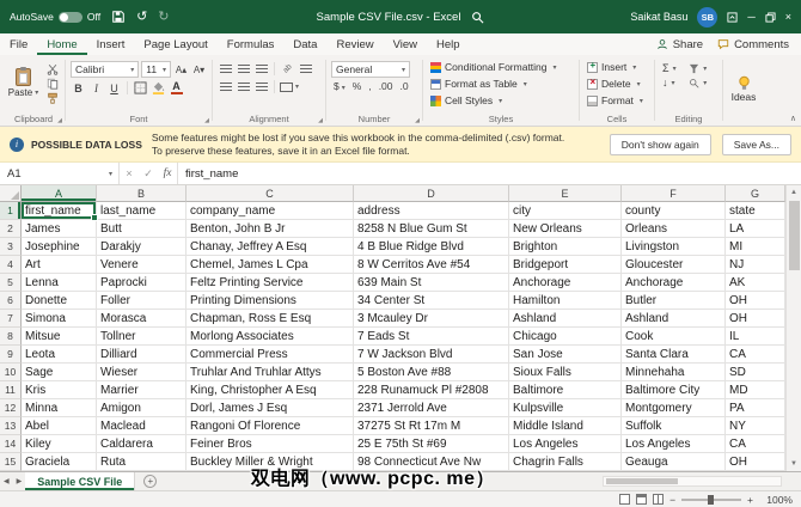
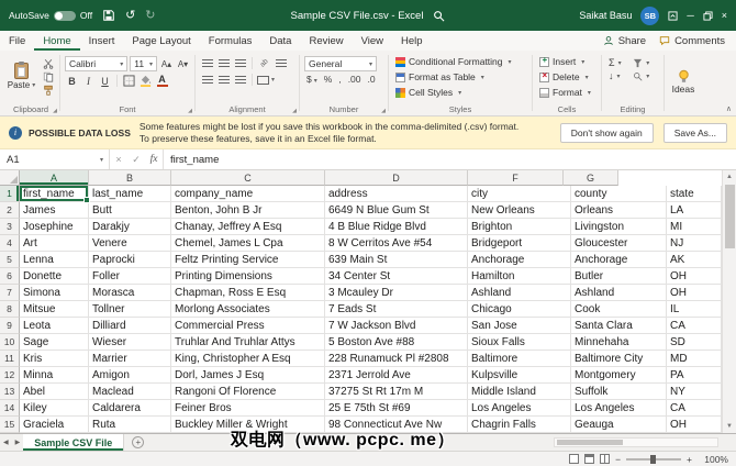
  AutoSave
  Off
  ↺
  ↻
  Sample CSV File.csv - Excel
  Saikat Basu
  SB
  ─
  ×
  File
  Home
  Insert
  Page Layout
  Formulas
  Data
  Review
  View
  Help
  Share
  Comments
  Paste
  Clipboard
  Calibri
  11
  A▴
  A▾
  B
  I
  U
  A
  Font
  Alignment
  General
  %
  ,
  .00
  .0
  Number
  Conditional Formatting
  Format as Table
  Cell Styles
  Styles
  +
  Insert
  ×
  Delete
  Format
  Cells
  Σ
  ↓
  Editing
  Ideas
  i
  POSSIBLE DATA LOSS
  Some features might be lost if you save this workbook in the comma-delimited (.csv) format. To preserve these features, save it in an Excel file format.
  Don't show again
  Save As...
  A1
  ×
  ✓
  fx
  first_name
  A
  B
  C
  D
- E
  F
  G
  1
  first_name
  last_name
  company_name
  address
  city
  county
  state
  2
  James
  Butt
  Benton, John B Jr
- 8258 N Blue Gum St
+ 6649 N Blue Gum St
  New Orleans
  Orleans
  LA
  3
  Josephine
  Darakjy
  Chanay, Jeffrey A Esq
  4 B Blue Ridge Blvd
  Brighton
  Livingston
  MI
  4
  Art
  Venere
  Chemel, James L Cpa
  8 W Cerritos Ave #54
  Bridgeport
  Gloucester
  NJ
  5
  Lenna
  Paprocki
  Feltz Printing Service
  639 Main St
  Anchorage
  Anchorage
  AK
  6
  Donette
  Foller
  Printing Dimensions
  34 Center St
  Hamilton
  Butler
  OH
  7
  Simona
  Morasca
  Chapman, Ross E Esq
  3 Mcauley Dr
  Ashland
  Ashland
  OH
  8
  Mitsue
  Tollner
  Morlong Associates
  7 Eads St
  Chicago
  Cook
  IL
  9
  Leota
  Dilliard
  Commercial Press
  7 W Jackson Blvd
  San Jose
  Santa Clara
  CA
  10
  Sage
  Wieser
  Truhlar And Truhlar Attys
  5 Boston Ave #88
  Sioux Falls
  Minnehaha
  SD
  11
  Kris
  Marrier
  King, Christopher A Esq
  228 Runamuck Pl #2808
  Baltimore
  Baltimore City
  MD
  12
  Minna
  Amigon
  Dorl, James J Esq
  2371 Jerrold Ave
  Kulpsville
  Montgomery
  PA
  13
  Abel
  Maclead
  Rangoni Of Florence
  37275 St Rt 17m M
  Middle Island
  Suffolk
  NY
  14
  Kiley
  Caldarera
  Feiner Bros
  25 E 75th St #69
  Los Angeles
  Los Angeles
  CA
  15
  Graciela
  Ruta
  Buckley Miller & Wright
  98 Connecticut Ave Nw
  Chagrin Falls
  Geauga
  OH
  Sample CSV File
  +
  −
  +
  100%
  双电网（www. pcpc. me）
